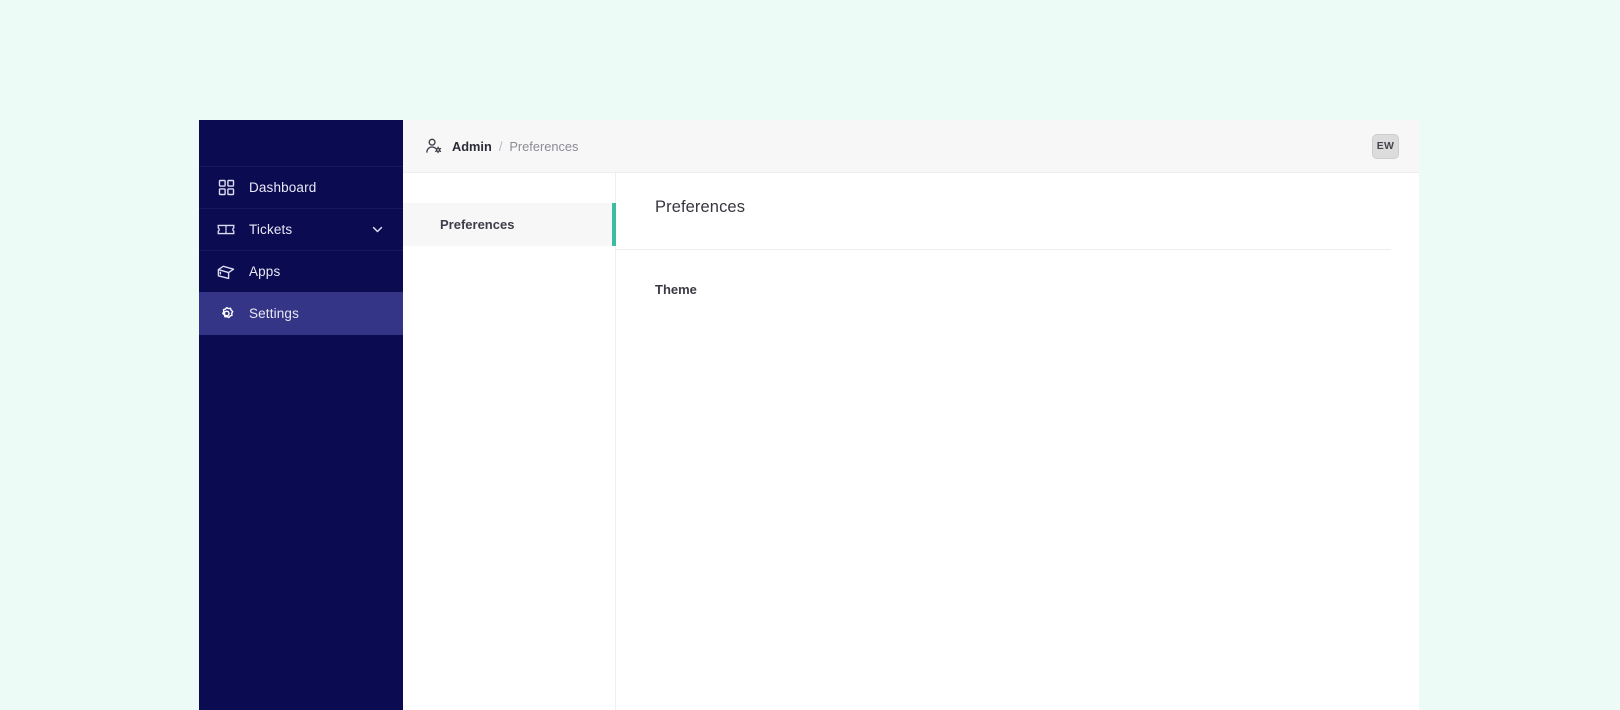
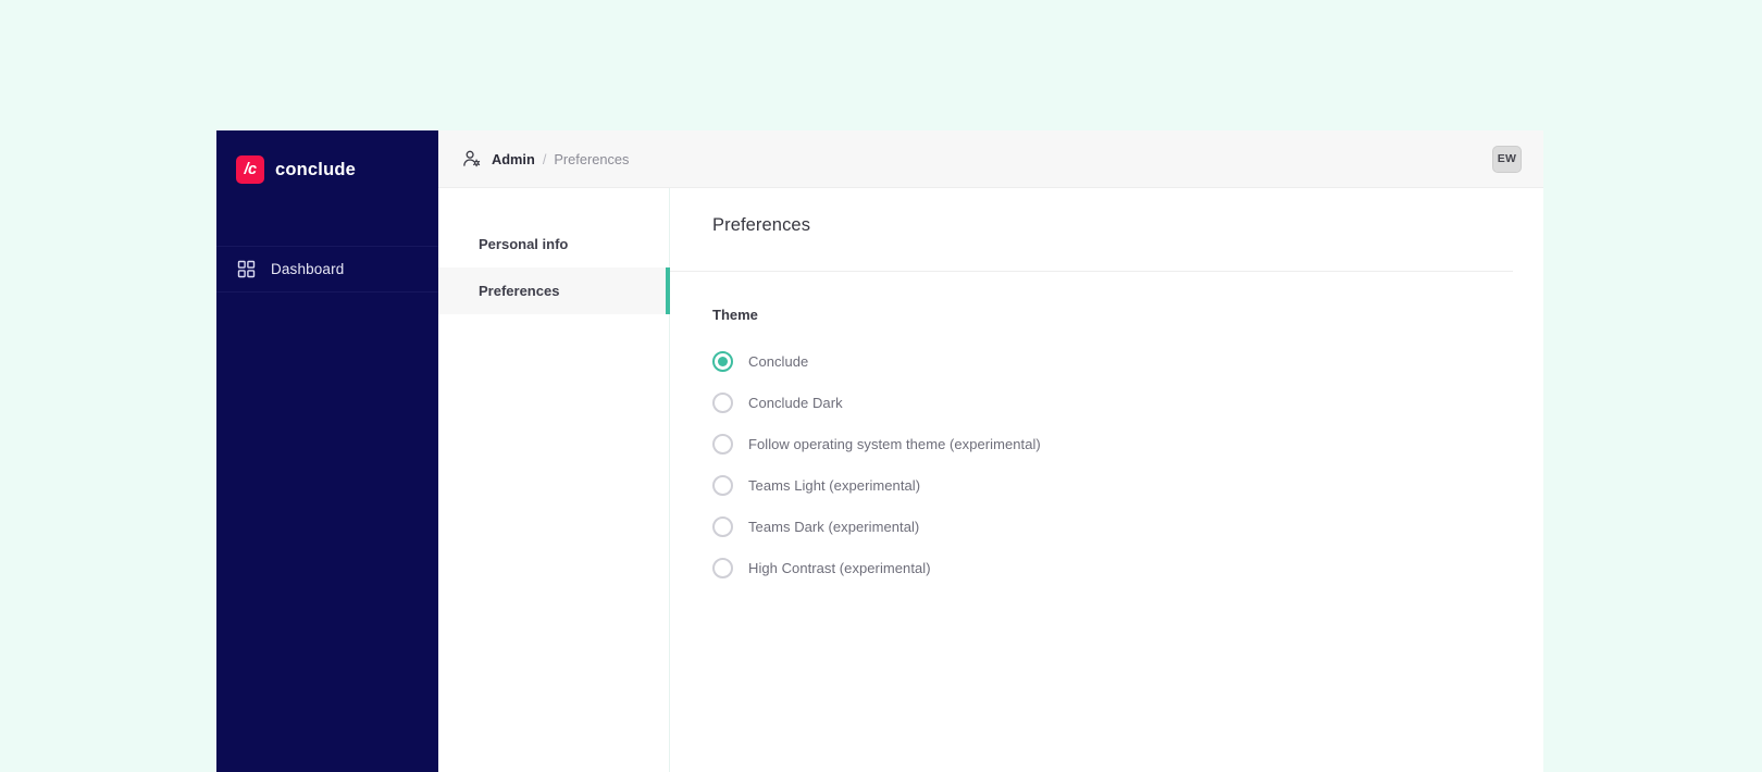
+ /c
+ conclude
  Dashboard
- Tickets
- Apps
- Settings
  Admin
  /
  Preferences
  EW
+ Personal info
  Preferences
  Preferences
  Theme
+ Conclude
+ Conclude Dark
+ Follow operating system theme (experimental)
+ Teams Light (experimental)
+ Teams Dark (experimental)
+ High Contrast (experimental)
